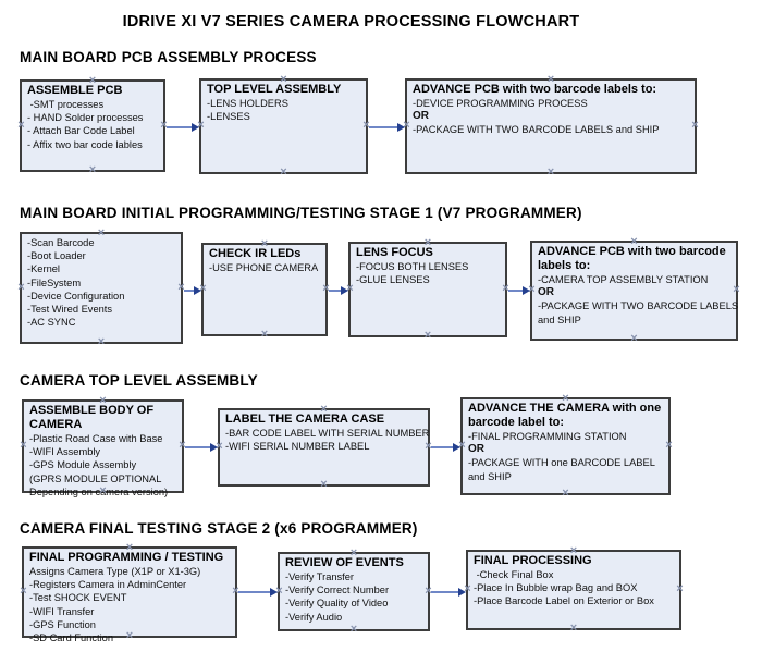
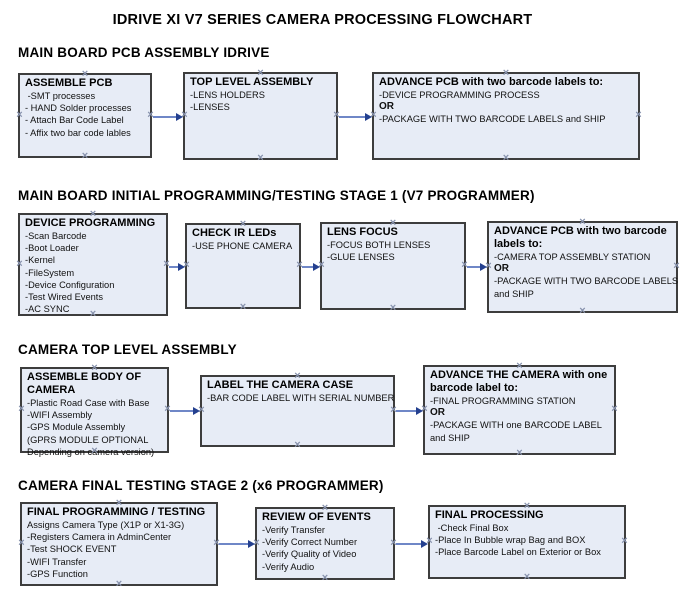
  IDRIVE XI V7 SERIES CAMERA PROCESSING FLOWCHART
- MAIN BOARD PCB ASSEMBLY PROCESS
+ MAIN BOARD PCB ASSEMBLY IDRIVE
  ASSEMBLE PCB
  -SMT processes
  - HAND Solder processes
  - Attach Bar Code Label
  - Affix two bar code lables
  ×
  ×
  ×
  ×
  TOP LEVEL ASSEMBLY
  -LENS HOLDERS
  -LENSES
  ×
  ×
  ×
  ×
  ADVANCE PCB with two barcode labels to:
  -DEVICE PROGRAMMING PROCESS
  OR
  -PACKAGE WITH TWO BARCODE LABELS and SHIP
  ×
  ×
  ×
  ×
  MAIN BOARD INITIAL PROGRAMMING/TESTING STAGE 1 (V7 PROGRAMMER)
+ DEVICE PROGRAMMING
  -Scan Barcode
  -Boot Loader
  -Kernel
  -FileSystem
  -Device Configuration
  -Test Wired Events
  -AC SYNC
  ×
  ×
  ×
  ×
  CHECK IR LEDs
  -USE PHONE CAMERA
  ×
  ×
  ×
  ×
  LENS FOCUS
  -FOCUS BOTH LENSES
  -GLUE LENSES
  ×
  ×
  ×
  ×
  ADVANCE PCB with two barcode labels to:
  -CAMERA TOP ASSEMBLY STATION
  OR
  -PACKAGE WITH TWO BARCODE LABELS
  and SHIP
  ×
  ×
  ×
  ×
  CAMERA TOP LEVEL ASSEMBLY
  ASSEMBLE BODY OF CAMERA
  -Plastic Road Case with Base
  -WIFI Assembly
  -GPS Module Assembly
  (GPRS MODULE OPTIONAL
  Depending on camera version)
  ×
  ×
  ×
  ×
  LABEL THE CAMERA CASE
  -BAR CODE LABEL WITH SERIAL NUMBER
- -WIFI SERIAL NUMBER LABEL
  ×
  ×
  ×
  ×
  ADVANCE THE CAMERA with one barcode label to:
  -FINAL PROGRAMMING STATION
  OR
  -PACKAGE WITH one BARCODE LABEL
  and SHIP
  ×
  ×
  ×
  ×
  CAMERA FINAL TESTING STAGE 2 (x6 PROGRAMMER)
  FINAL PROGRAMMING / TESTING
  Assigns Camera Type (X1P or X1-3G)
  -Registers Camera in AdminCenter
  -Test SHOCK EVENT
  -WIFI Transfer
  -GPS Function
- -SD Card Function
  ×
  ×
  ×
  ×
  REVIEW OF EVENTS
  -Verify Transfer
  -Verify Correct Number
  -Verify Quality of Video
  -Verify Audio
  ×
  ×
  ×
  ×
  FINAL PROCESSING
  -Check Final Box
  -Place In Bubble wrap Bag and BOX
  -Place Barcode Label on Exterior or Box
  ×
  ×
  ×
  ×
